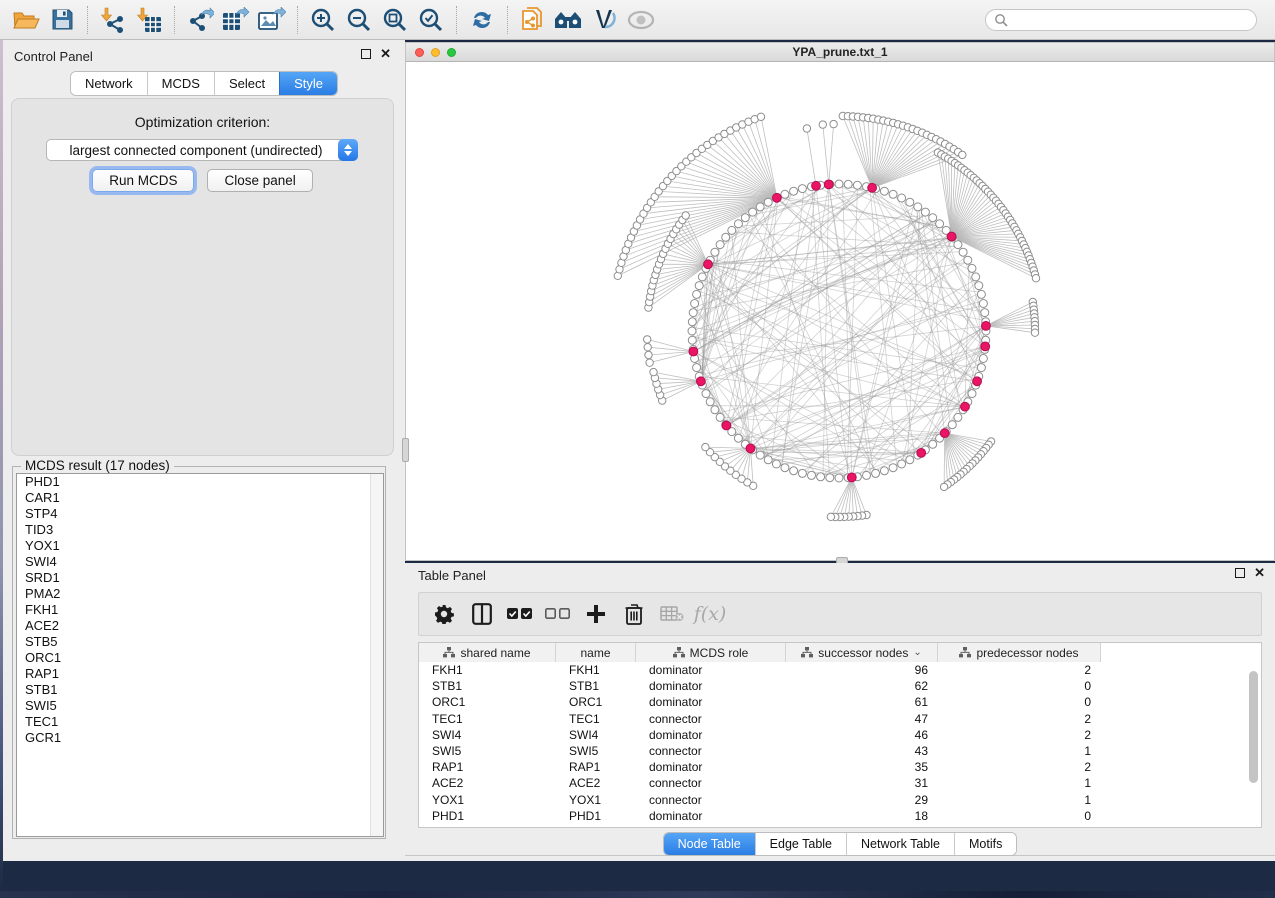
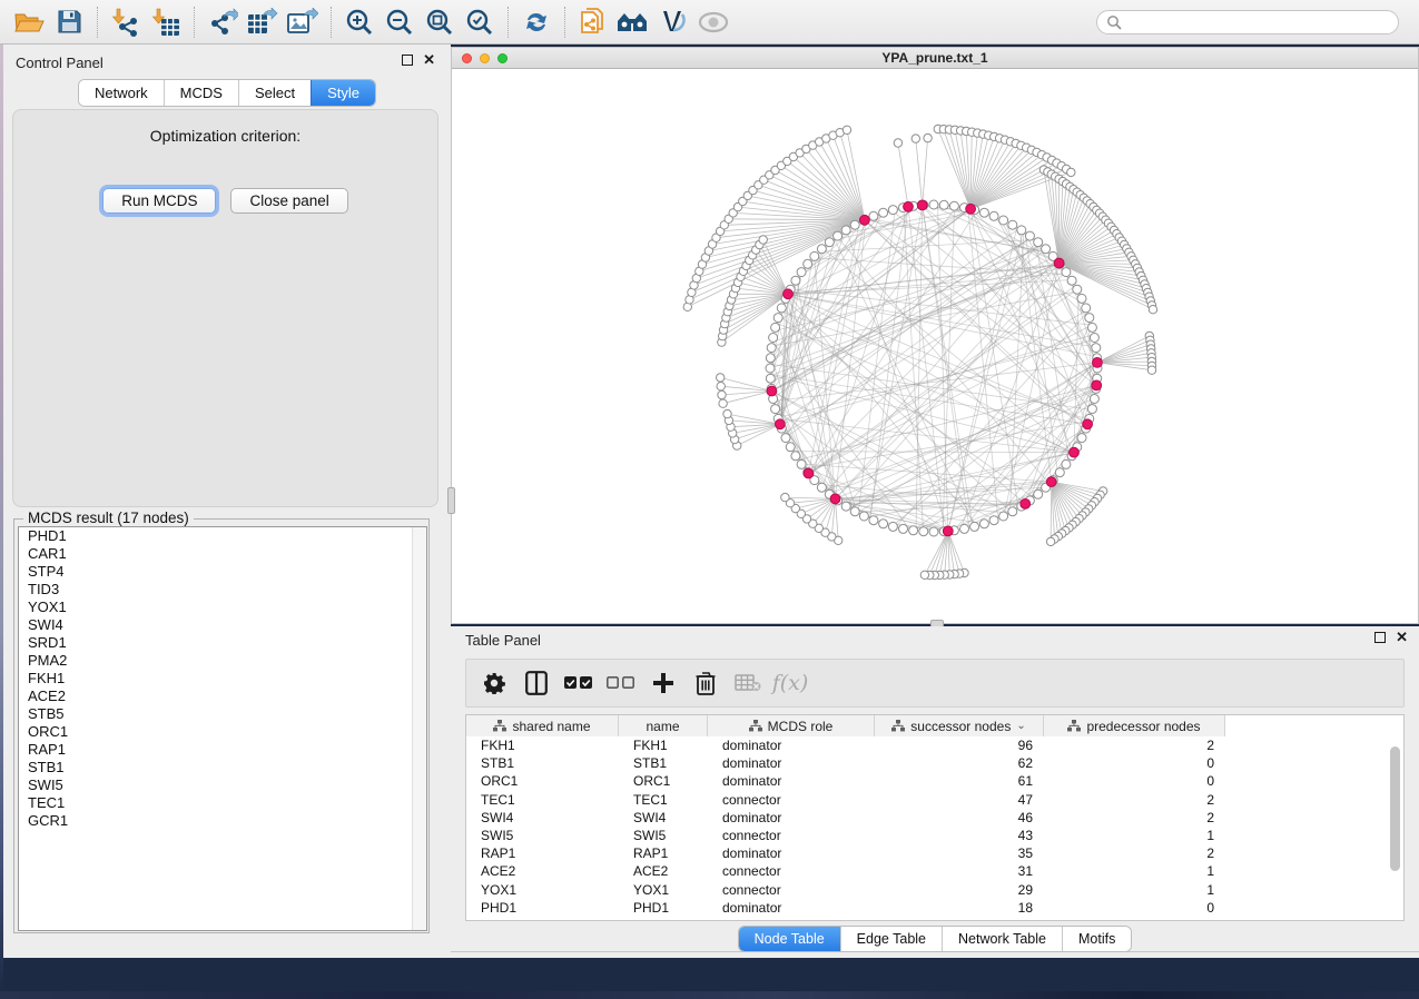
  Control Panel
  ✕
  Network
  MCDS
  Select
  Style
  Optimization criterion:
- largest connected component (undirected)
  Run MCDS
  Close panel
  MCDS result (17 nodes)
  PHD1
  CAR1
  STP4
  TID3
  YOX1
  SWI4
  SRD1
  PMA2
  FKH1
  ACE2
  STB5
  ORC1
  RAP1
  STB1
  SWI5
  TEC1
  GCR1
  YPA_prune.txt_1
  Table Panel
  ✕
  f(x)
  shared name
  name
  MCDS role
  successor nodes
  ⌄
  predecessor nodes
  FKH1
  FKH1
  dominator
  96
  2
  STB1
  STB1
  dominator
  62
  0
  ORC1
  ORC1
  dominator
  61
  0
  TEC1
  TEC1
  connector
  47
  2
  SWI4
  SWI4
  dominator
  46
  2
  SWI5
  SWI5
  connector
  43
  1
  RAP1
  RAP1
  dominator
  35
  2
  ACE2
  ACE2
  connector
  31
  1
  YOX1
  YOX1
  connector
  29
  1
  PHD1
  PHD1
  dominator
  18
  0
  Node Table
  Edge Table
  Network Table
  Motifs
